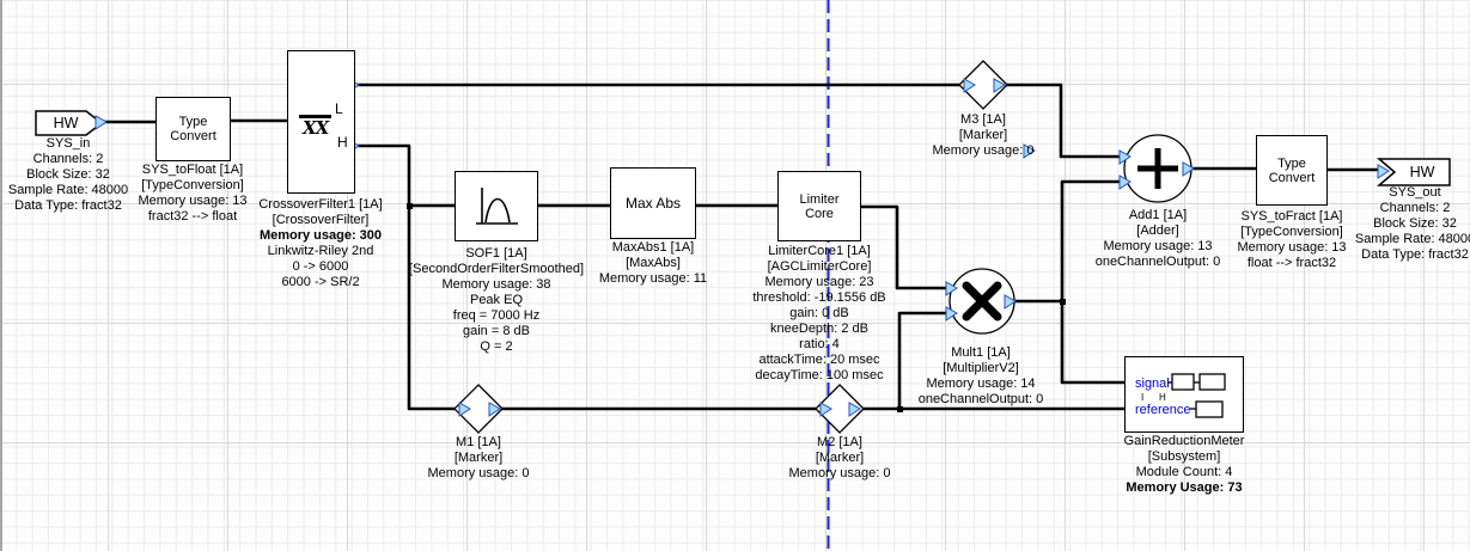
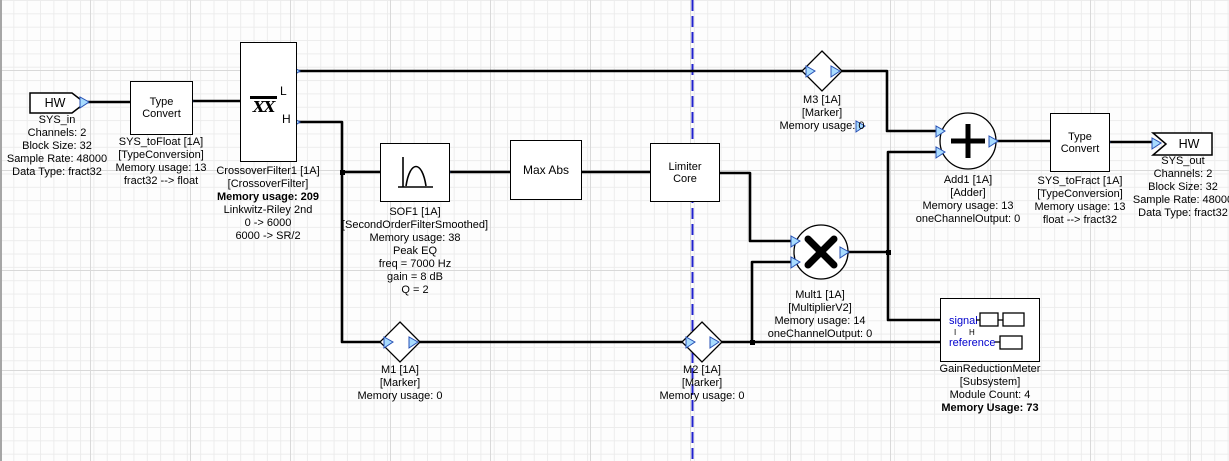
  HW
  HW
  Type
  Convert
  XX
  L
  H
  Max Abs
  Limiter
  Core
  Type
  Convert
  signal
  I
  H
  reference
  SYS_in
  Channels: 2
  Block Size: 32
  Sample Rate: 48000
  Data Type: fract32
  SYS_toFloat [1A]
  [TypeConversion]
  Memory usage: 13
  fract32 --> float
  CrossoverFilter1 [1A]
  [CrossoverFilter]
- Memory usage: 300
+ Memory usage: 209
  Linkwitz-Riley 2nd
  0 -> 6000
  6000 -> SR/2
  SOF1 [1A]
  [SecondOrderFilterSmoothed]
  Memory usage: 38
  Peak EQ
  freq = 7000 Hz
  gain = 8 dB
  Q = 2
- MaxAbs1 [1A]
- [MaxAbs]
- Memory usage: 11
- LimiterCore1 [1A]
- [AGCLimiterCore]
- Memory usage: 23
- threshold: -19.1556 dB
- gain: 0 dB
- kneeDepth: 2 dB
- ratio: 4
- attackTime: 20 msec
- decayTime: 100 msec
  M3 [1A]
  [Marker]
  Memory usage: 0
  M1 [1A]
  [Marker]
  Memory usage: 0
  M2 [1A]
  [Marker]
  Memory usage: 0
  Mult1 [1A]
  [MultiplierV2]
  Memory usage: 14
  oneChannelOutput: 0
  Add1 [1A]
  [Adder]
  Memory usage: 13
  oneChannelOutput: 0
  SYS_toFract [1A]
  [TypeConversion]
  Memory usage: 13
  float --> fract32
  SYS_out
  Channels: 2
  Block Size: 32
  Sample Rate: 4800
  Data Type: fract32
  GainReductionMeter
  [Subsystem]
  Module Count: 4
  Memory Usage: 73
